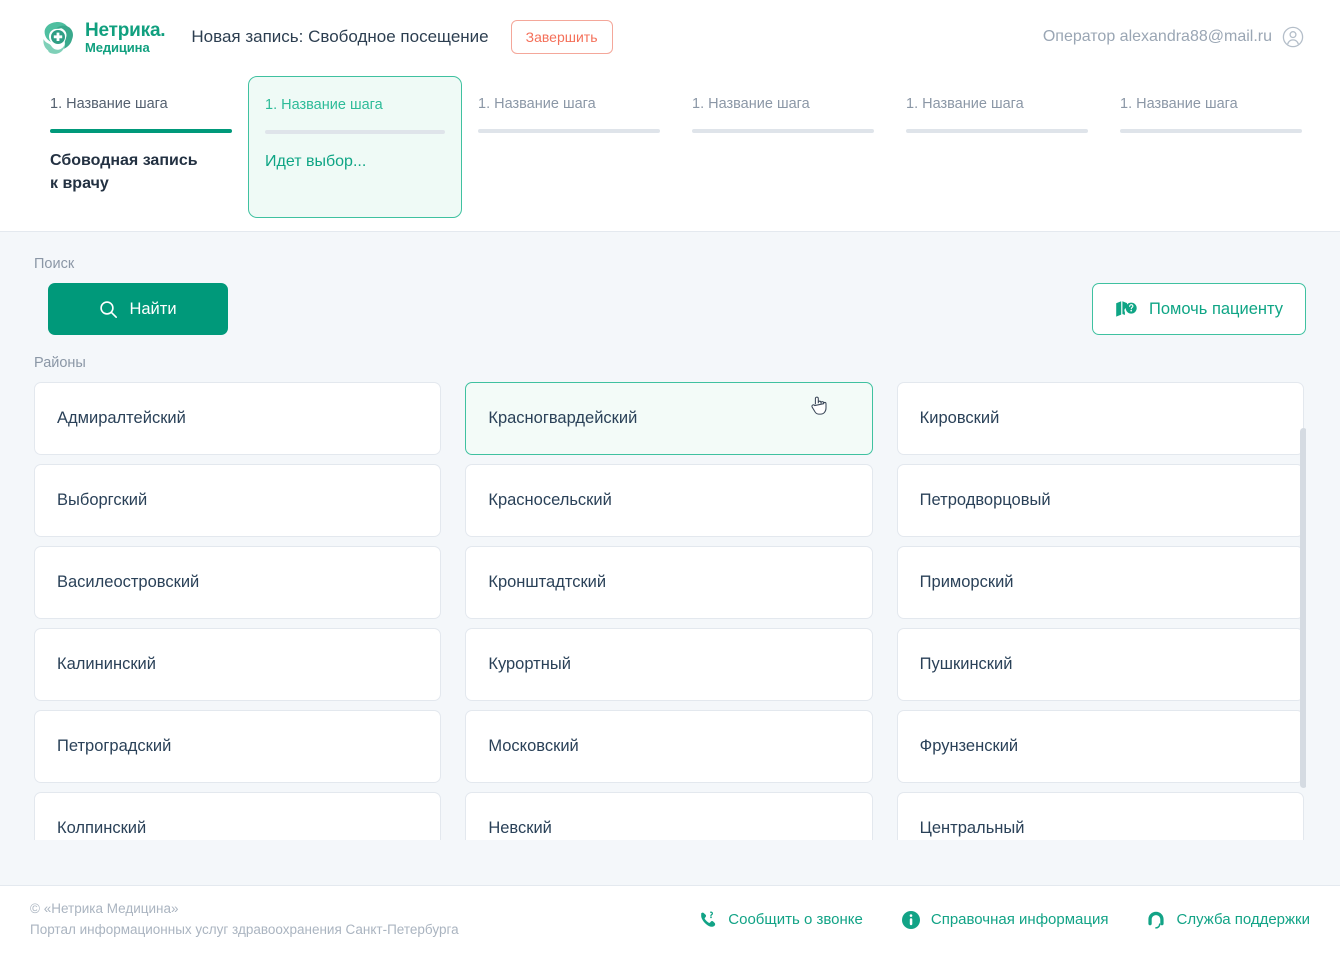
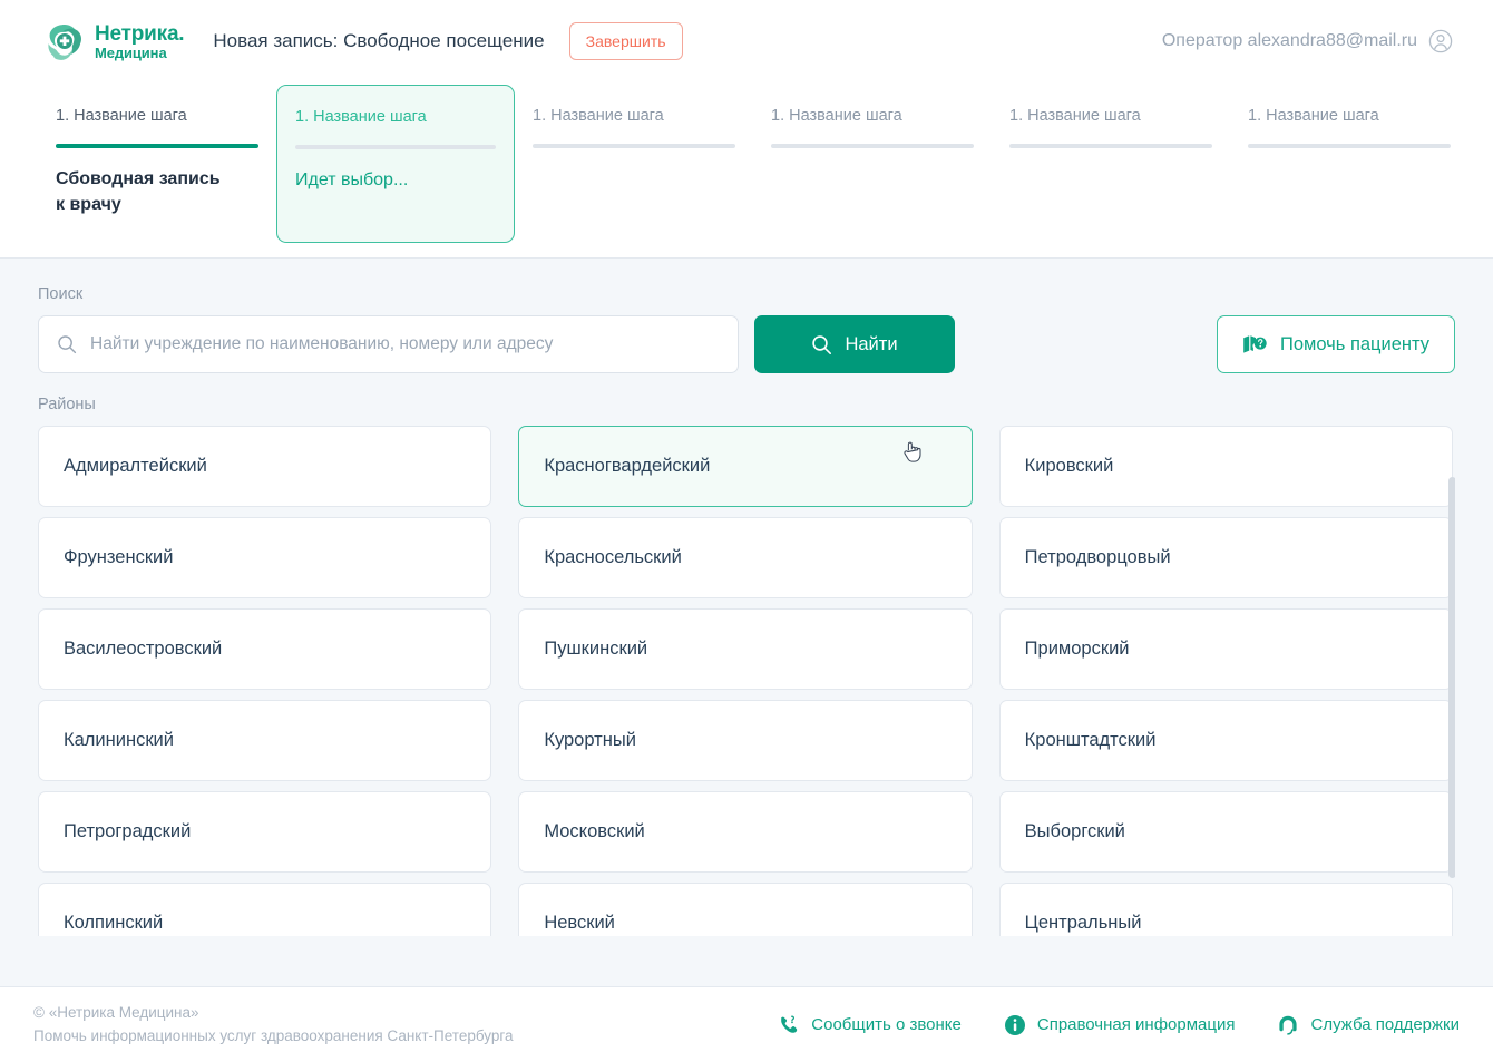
  Нетрика.
  Медицина
  Новая запись: Свободное посещение
  Завершить
  Оператор alexandra88@mail.ru
  1. Название шага
  Сбоводная запись
  к врачу
  1. Название шага
  Идет выбор...
  1. Название шага
  1. Название шага
  1. Название шага
  1. Название шага
  Поиск
+ Найти учреждение по наименованию, номеру или адресу
  Найти
  Помочь пациенту
  Районы
  Адмиралтейский
  Красногвардейский
  Кировский
- Выборгский
+ Фрунзенский
  Красносельский
  Петродворцовый
  Василеостровский
- Кронштадтский
+ Пушкинский
  Приморский
  Калининский
  Курортный
- Пушкинский
+ Кронштадтский
  Петроградский
  Московский
- Фрунзенский
+ Выборгский
  Колпинский
  Невский
  Центральный
  © «Нетрика Медицина»
- Портал информационных услуг здравоохранения Санкт-Петербурга
+ Помочь информационных услуг здравоохранения Санкт-Петербурга
  Сообщить о звонке
  Справочная информация
  Служба поддержки
